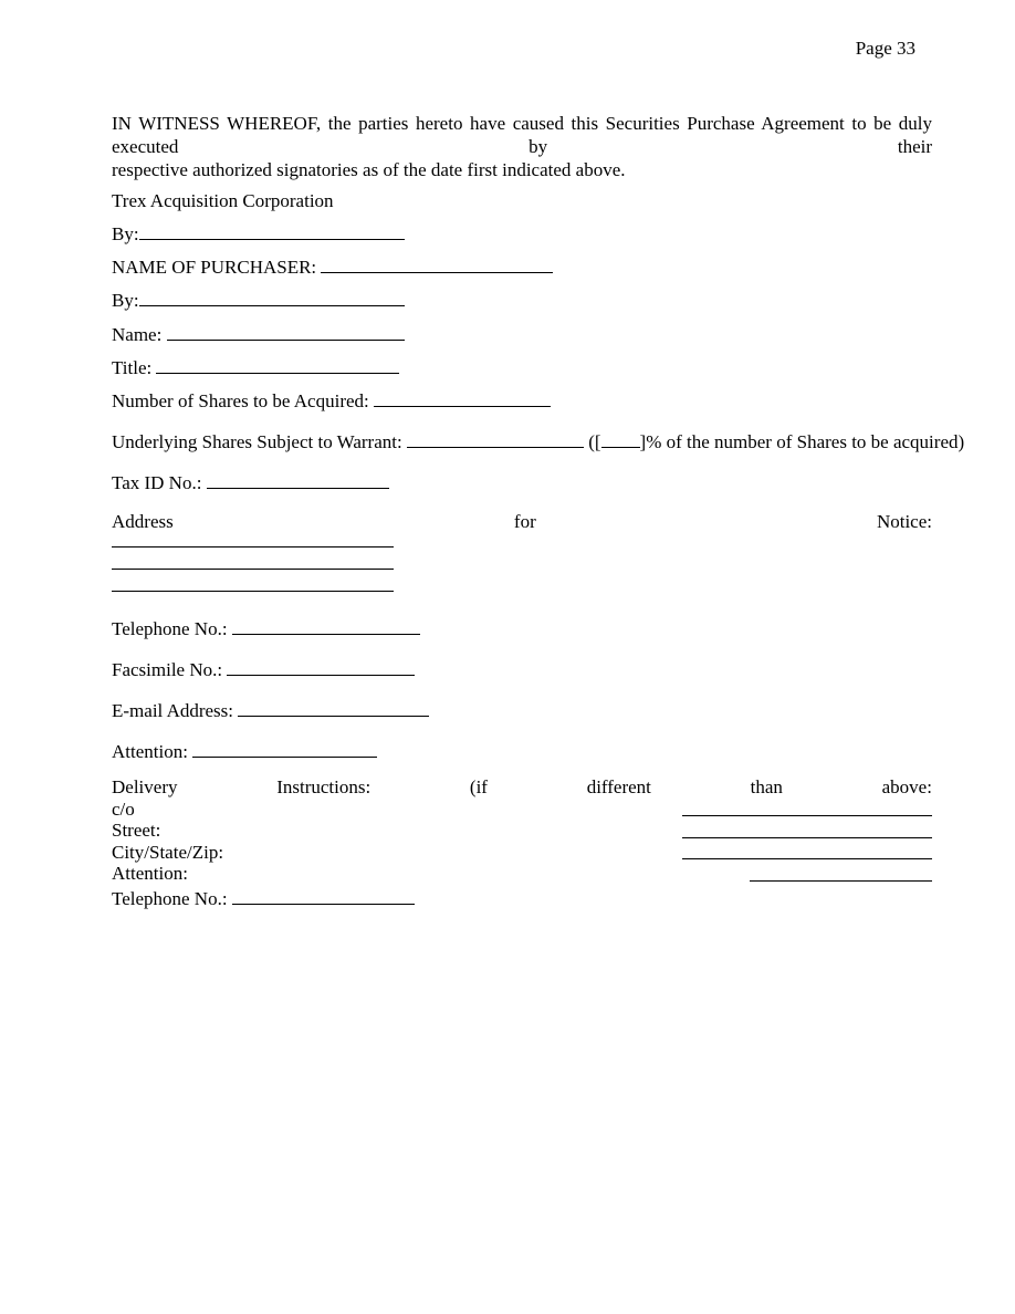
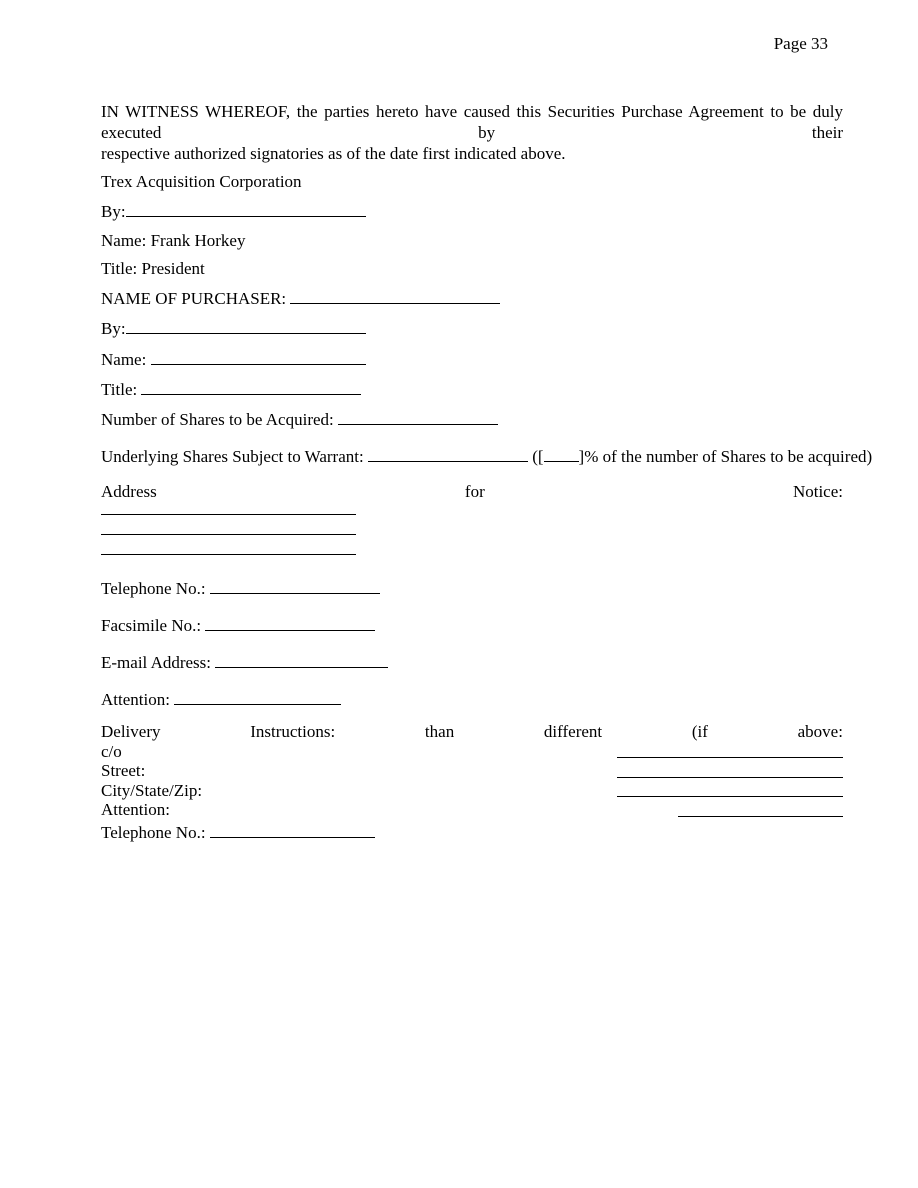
  Page 33
  IN WITNESS WHEREOF, the parties hereto have caused this Securities Purchase Agreement to be duly executed by their
  respective authorized signatories as of the date first indicated above.
  Trex Acquisition Corporation
  By:
+ Name: Frank Horkey
+ Title: President
  NAME OF PURCHASER:
  By:
  Name:
  Title:
  Number of Shares to be Acquired:
  Underlying Shares Subject to Warrant: ([ ]% of the number of Shares to be acquired)
- Tax ID No.:
  Address
  for
  Notice:
  Telephone No.:
  Facsimile No.:
  E-mail Address:
  Attention:
  Delivery
  Instructions:
- (if
+ than
  different
- than
+ (if
  above:
  c/o
  Street:
  City/State/Zip:
  Attention:
  Telephone No.:
